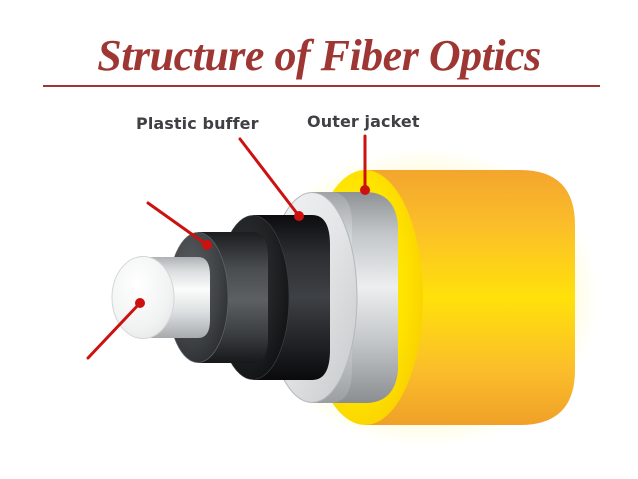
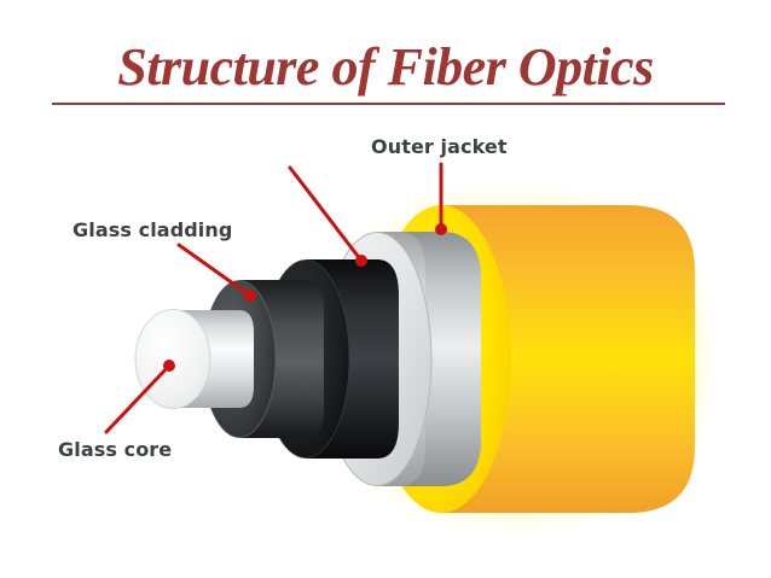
  Structure of Fiber Optics
- Plastic buffer
  Outer jacket
+ Glass cladding
+ Glass core
